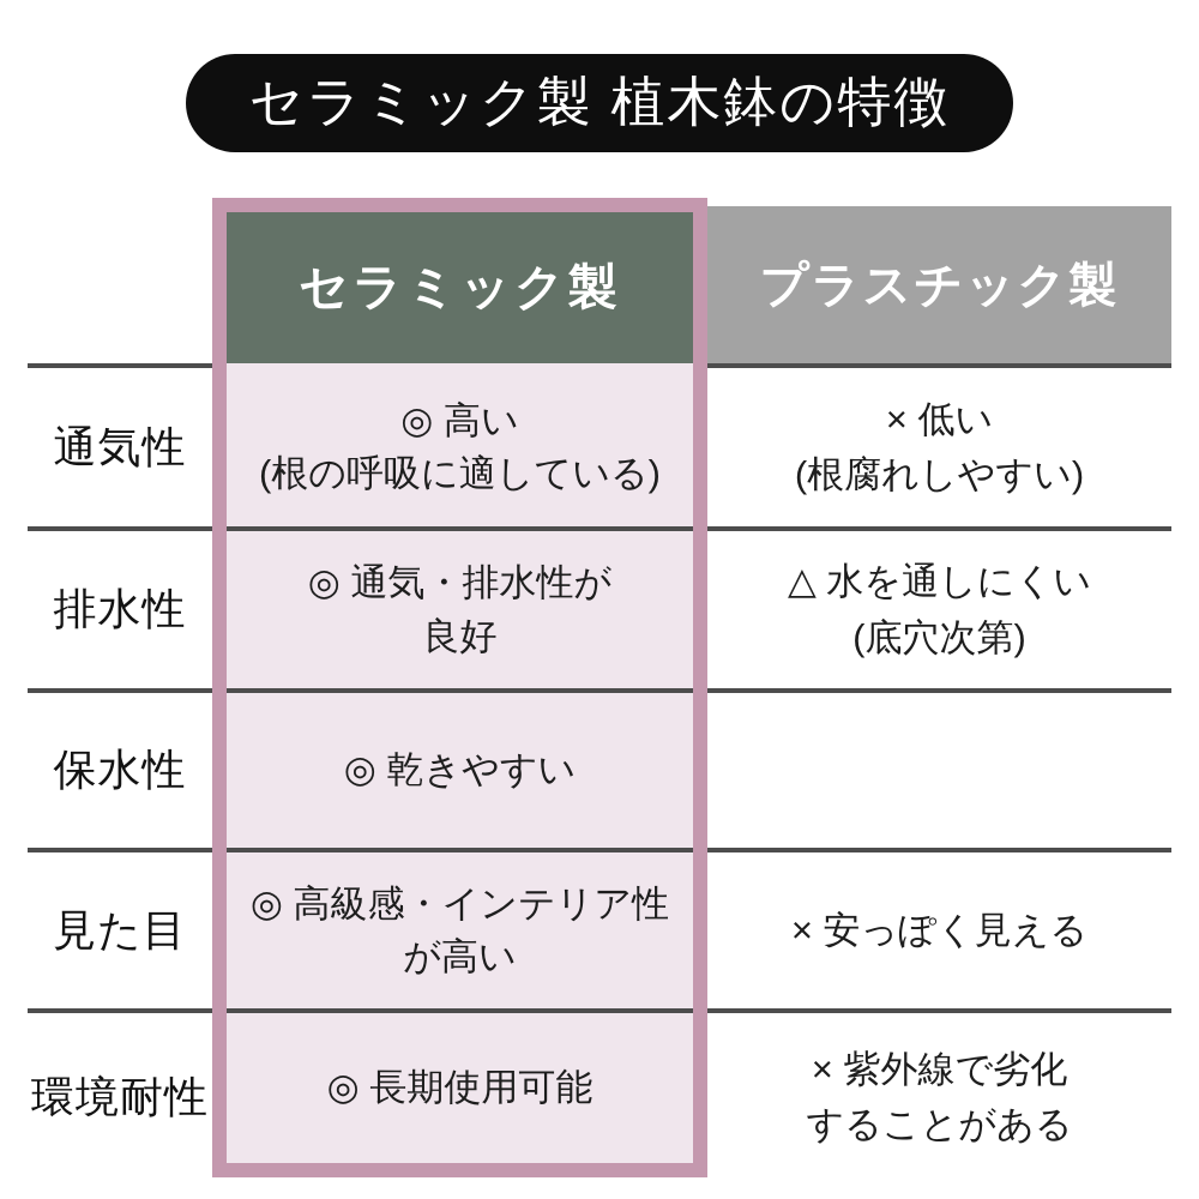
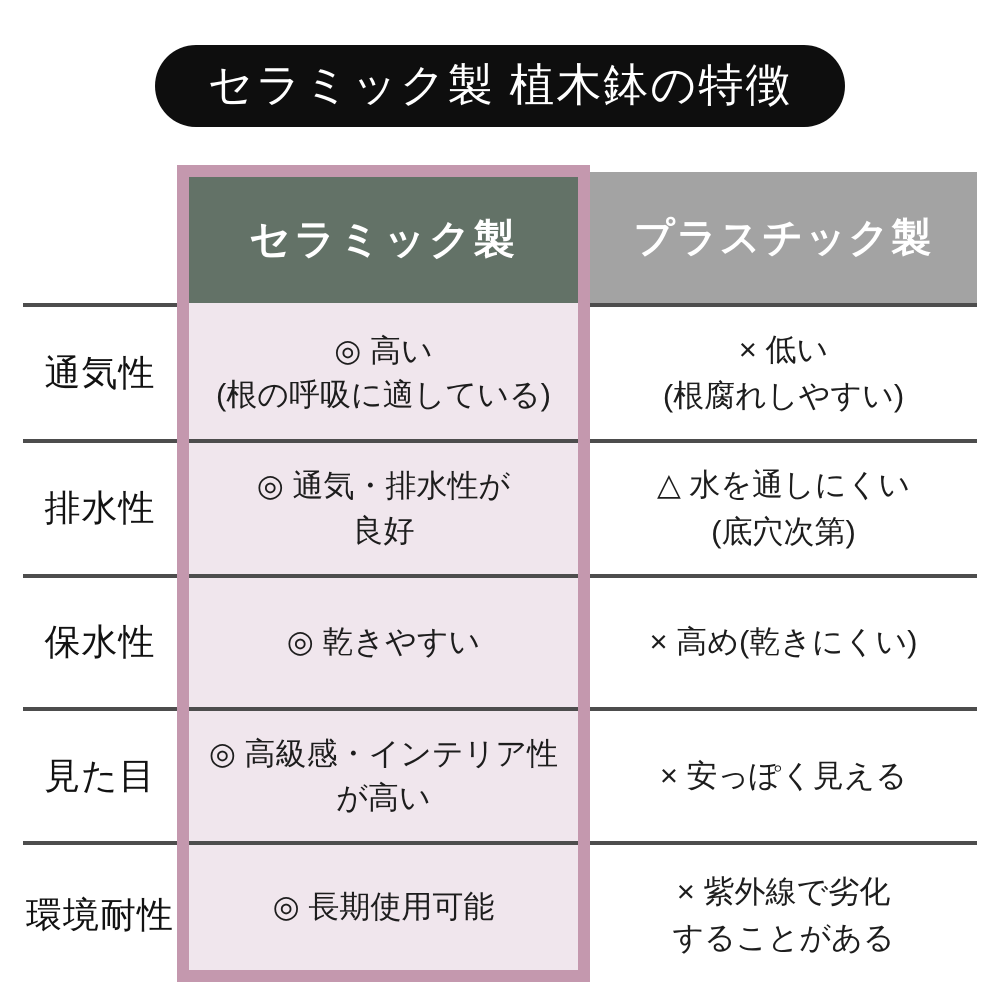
  セラミック製 植木鉢の特徴
  プラスチック製
  セラミック製
  通気性
  排水性
  保水性
  見た目
  環境耐性
  ◎ 高い
  (根の呼吸に適している)
  ◎ 通気・排水性が
  良好
  ◎ 乾きやすい
  ◎ 高級感・インテリア性
  が高い
  ◎ 長期使用可能
  × 低い
  (根腐れしやすい)
  △ 水を通しにくい
  (底穴次第)
+ × 高め(乾きにくい)
  × 安っぽく見える
  × 紫外線で劣化
  することがある
